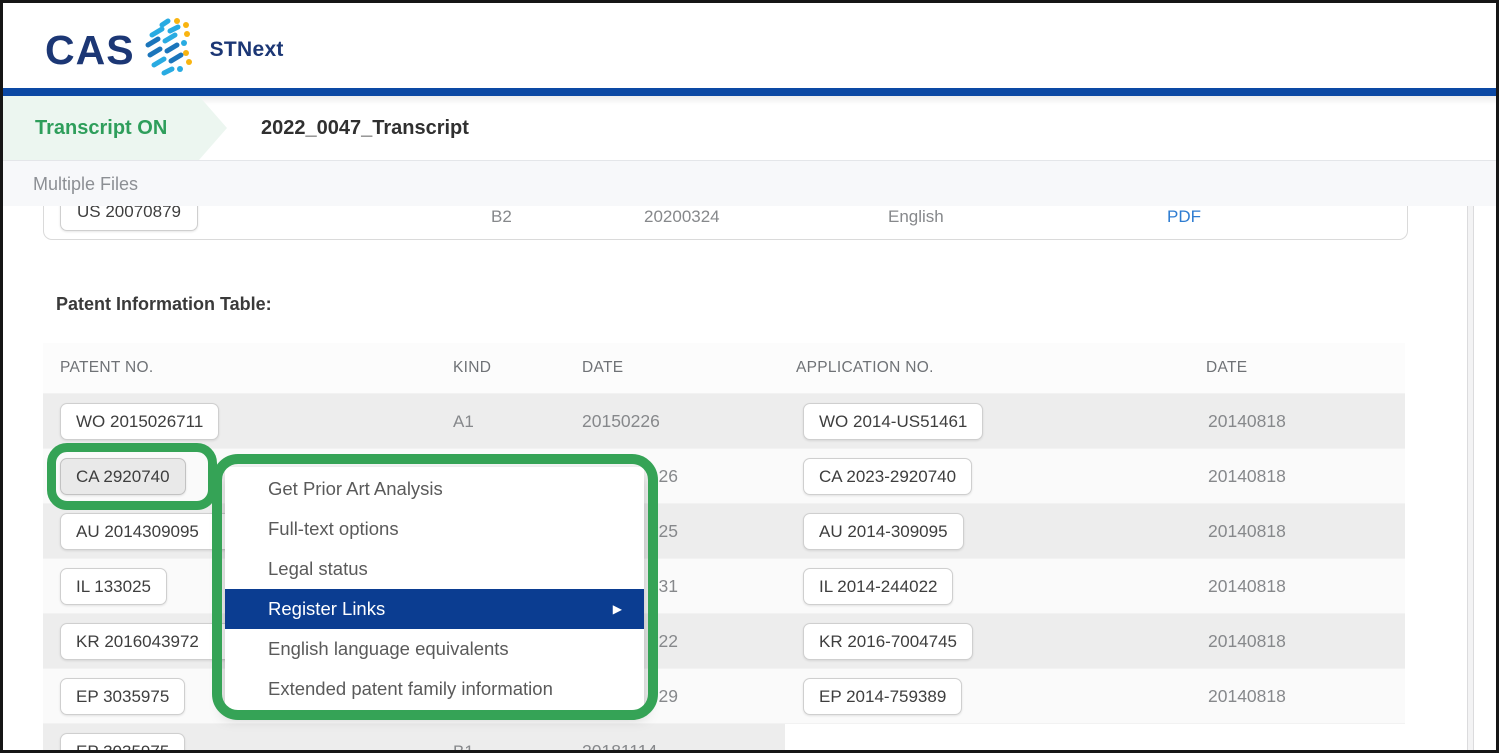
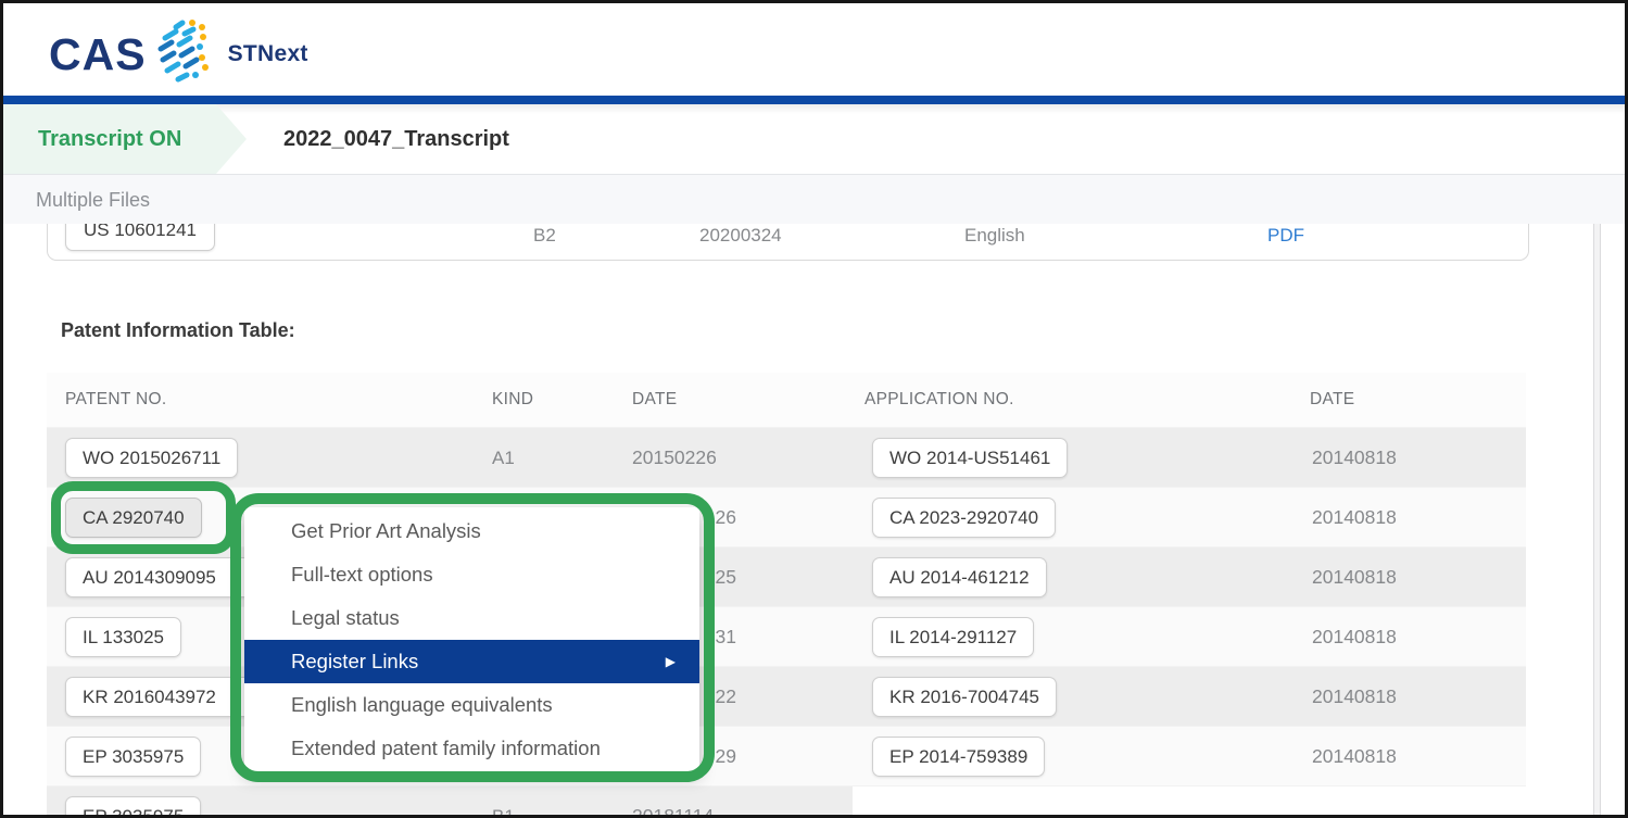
  CAS
  STNext
  Transcript ON
  2022_0047_Transcript
  Multiple Files
- US 20070879
+ US 10601241
  B2
  20200324
  English
  PDF
  Patent Information Table:
  PATENT NO.
  KIND
  DATE
  APPLICATION NO.
  DATE
  WO 2015026711
  A1
  20150226
  WO 2014-US51461
  20140818
  CA 2920740
  26
  CA 2023-2920740
  20140818
  AU 2014309095
  25
- AU 2014-309095
+ AU 2014-461212
  20140818
  IL 133025
  31
- IL 2014-244022
+ IL 2014-291127
  20140818
  KR 2016043972
  22
  KR 2016-7004745
  20140818
  EP 3035975
  29
  EP 2014-759389
  20140818
  Get Prior Art Analysis
  Full-text options
  Legal status
  Register Links
  ▶
  English language equivalents
  Extended patent family information
